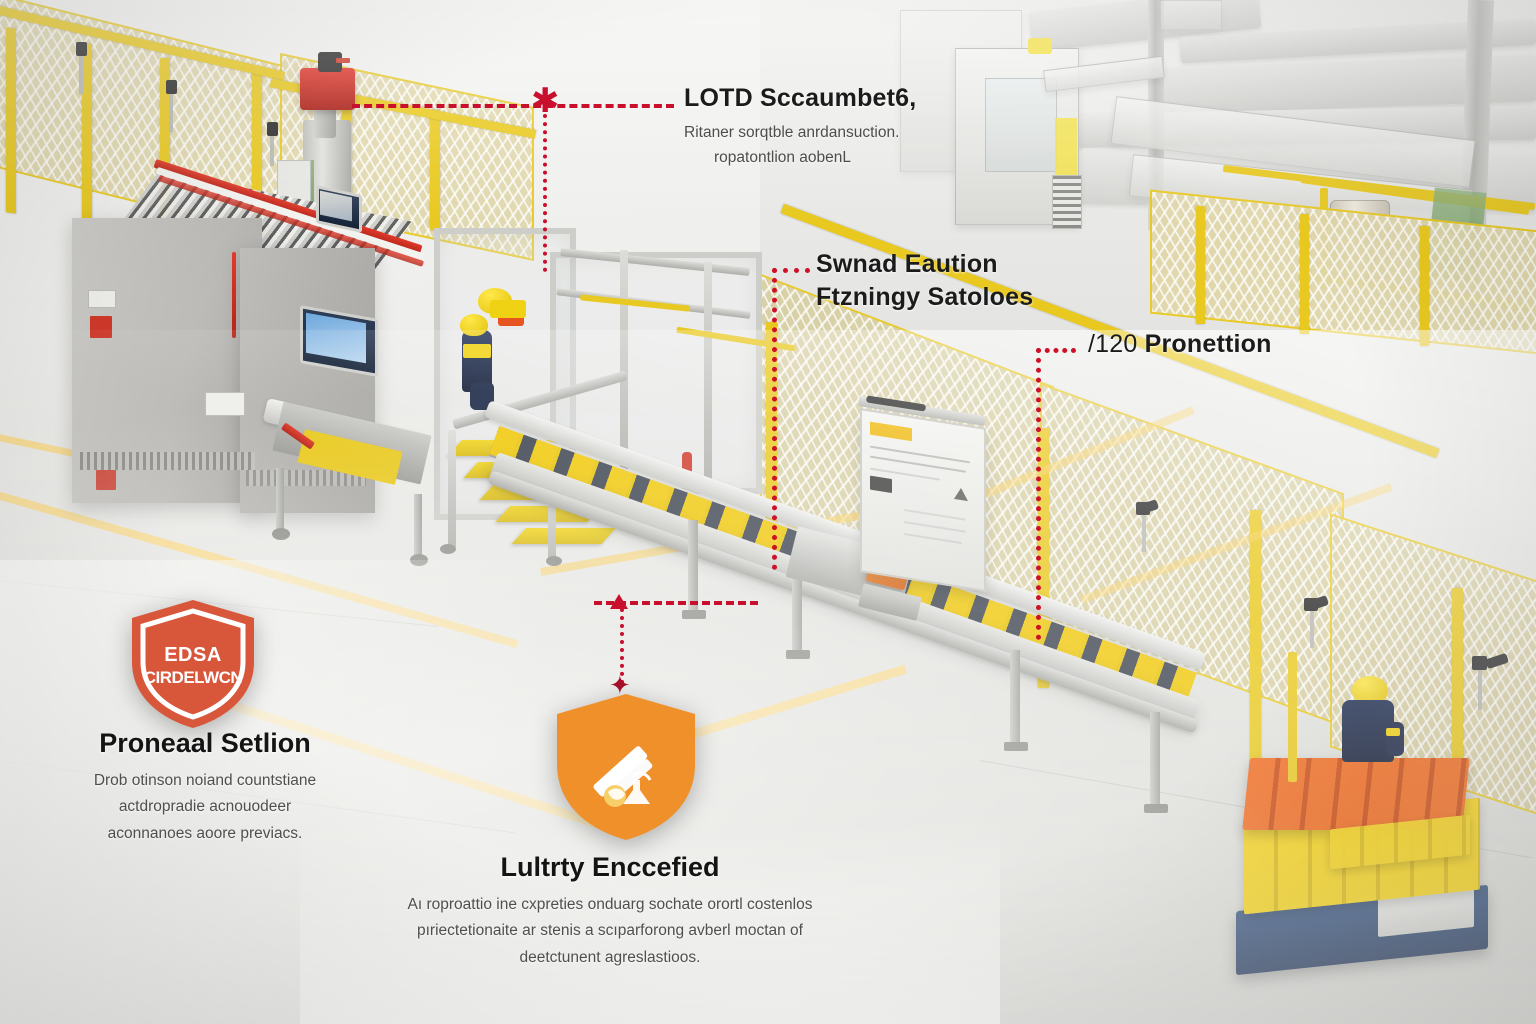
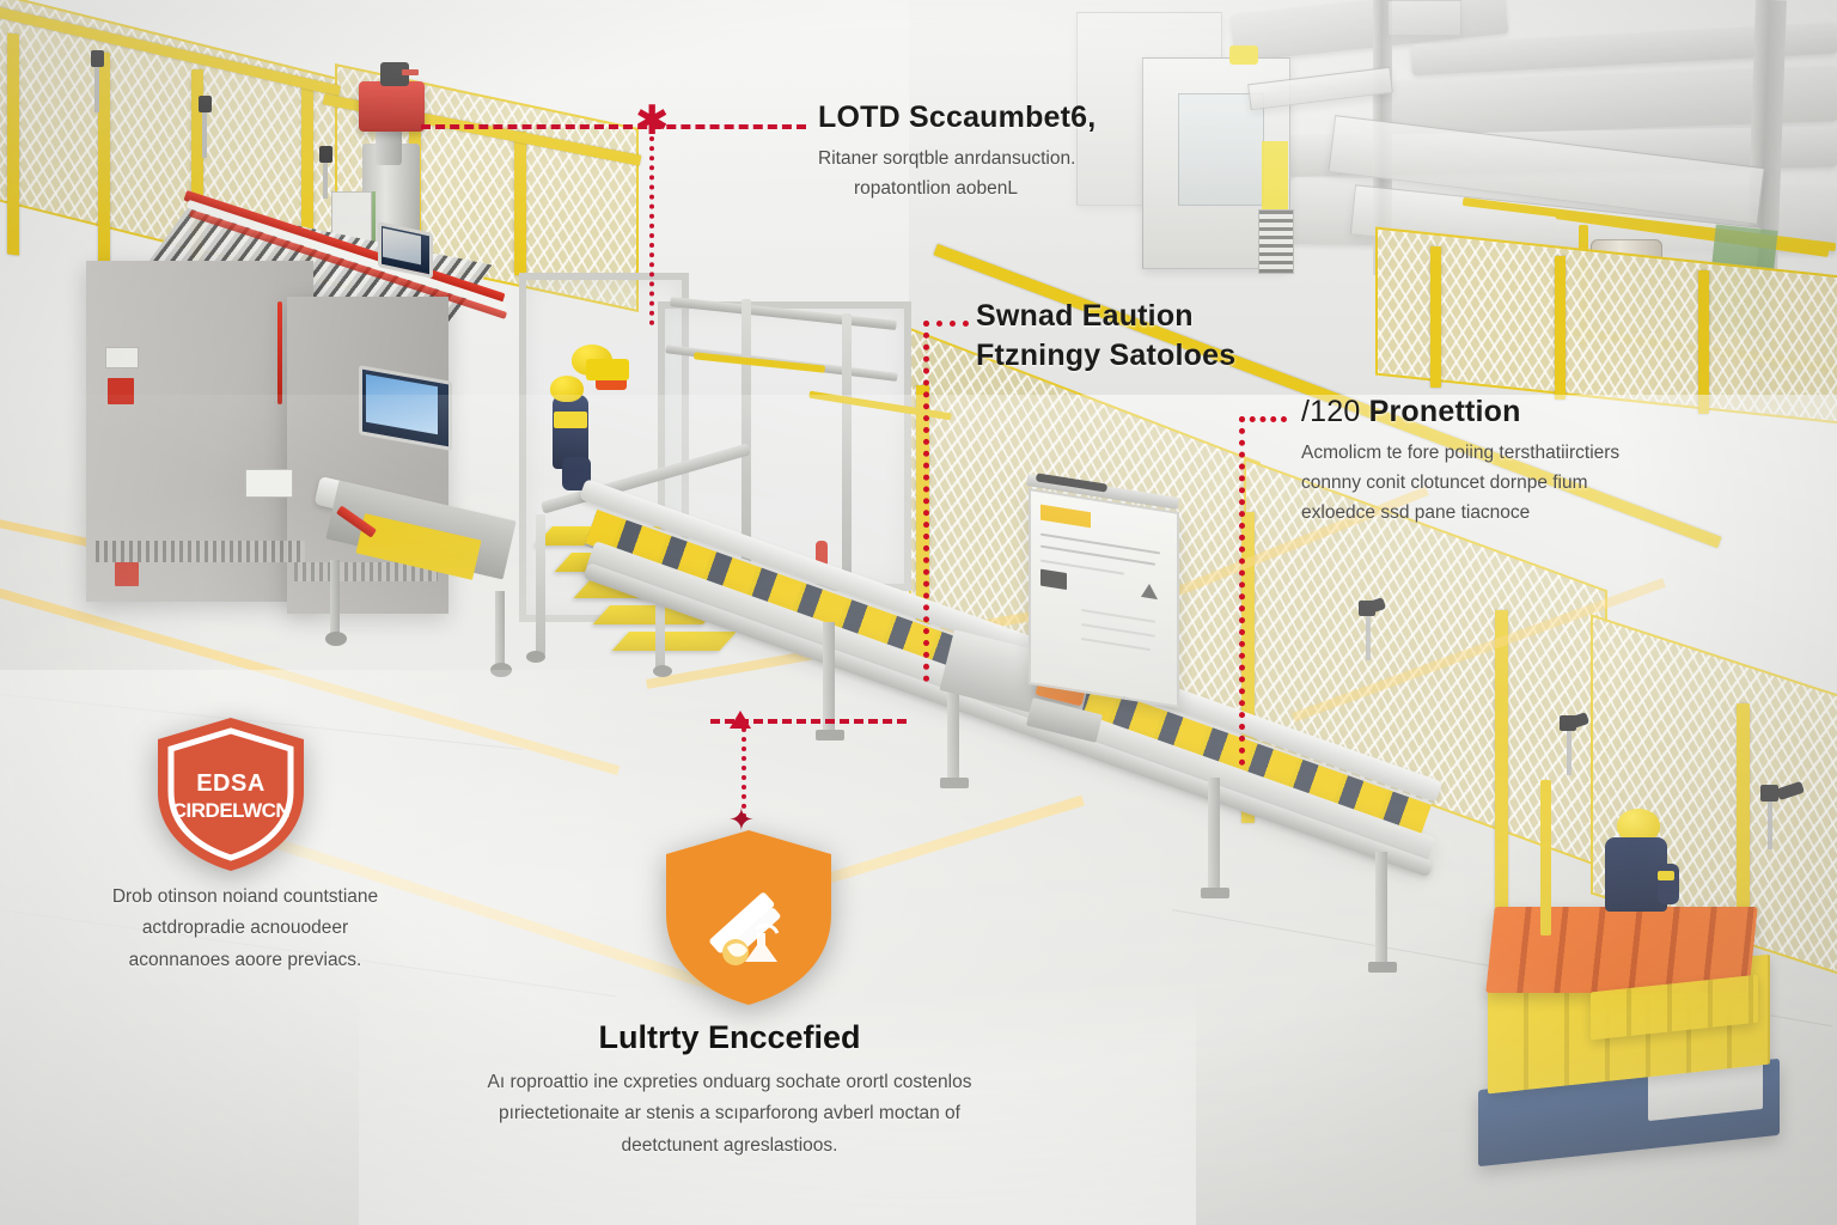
  ✱
  LOTD Sccaumbet6,
  Ritaner sorqtble anrdansuction.
  ropatontlion aobenL
  Swnad Eaution
  Ftzningy Satoloes
  /120 Pronettion
+ Acmolicm te fore poiing tersthatiirctiers
+ connny conit clotuncet dornpe fium
+ exloedce ssd pane tiacnoce
  ✦
  EDSA
  CIRDELWCN
- Proneaal Setlion
  Drob otinson noiand countstiane
  actdropradie acnouodeer
  aconnanoes aoore previacs.
  Lultrty Enccefied
  Aı roproattio ine cxpreties onduarg sochate orortl costenlos
  pıriectetionaite ar stenis a scıparforong avberl moctan of
  deetctunent agreslastioos.
